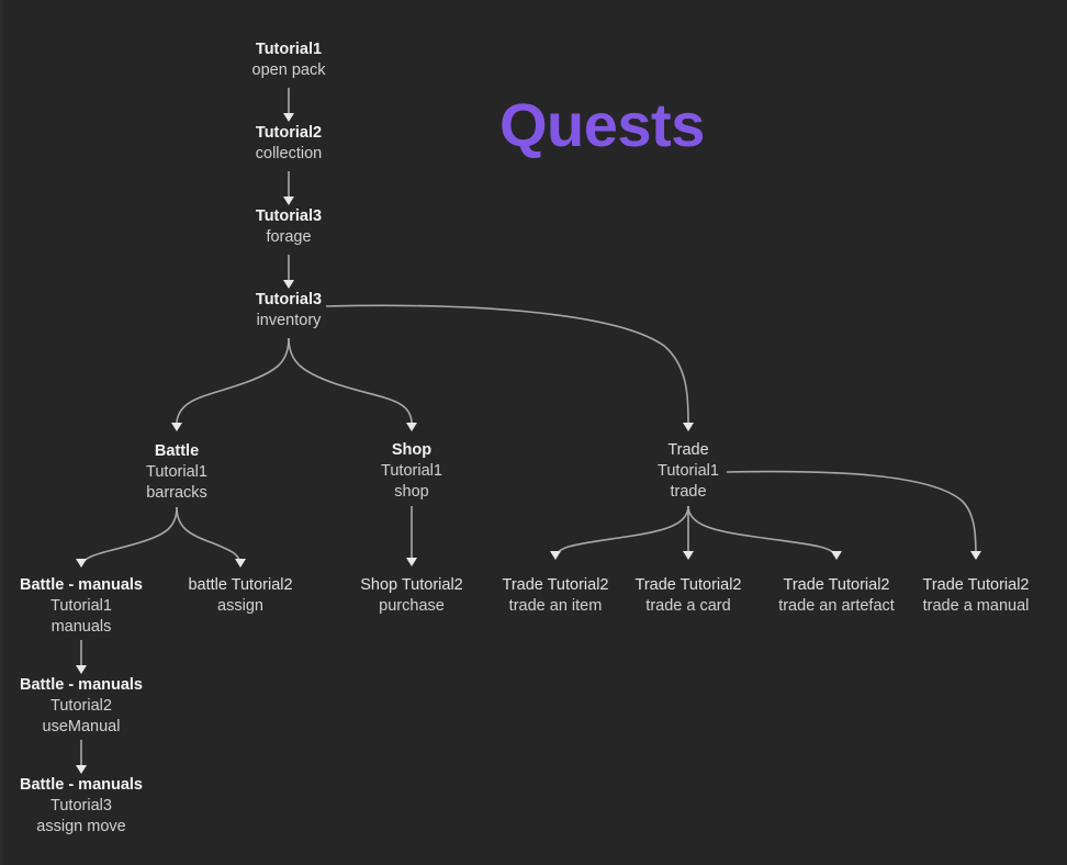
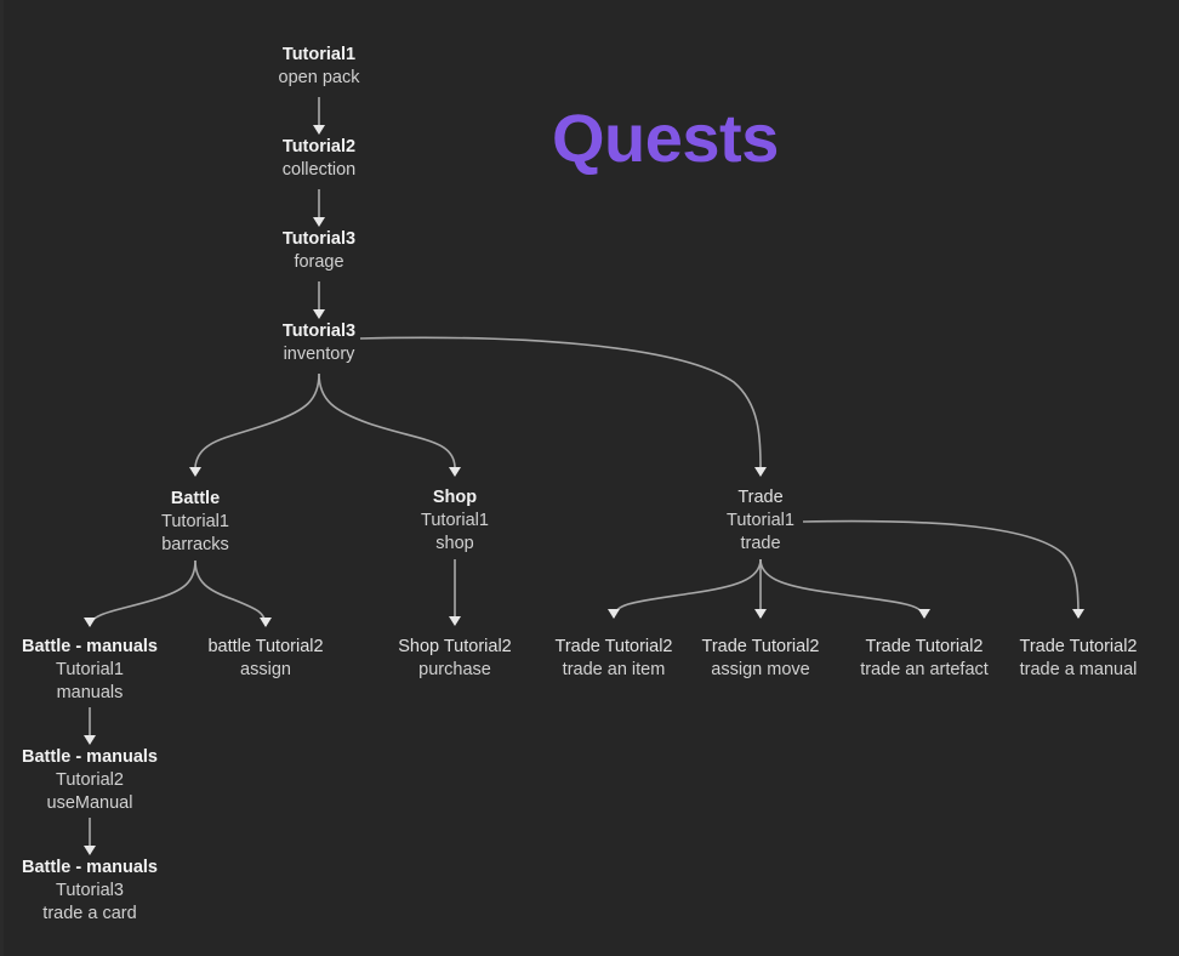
  Quests
  Tutorial1
  open pack
  Tutorial2
  collection
  Tutorial3
  forage
  Tutorial3
  inventory
  Battle
  Tutorial1
  barracks
  Shop
  Tutorial1
  shop
  Trade
  Tutorial1
  trade
  Battle - manuals
  Tutorial1
  manuals
  battle Tutorial2
  assign
  Battle - manuals
  Tutorial2
  useManual
  Battle - manuals
  Tutorial3
- assign move
+ trade a card
  Shop Tutorial2
  purchase
  Trade Tutorial2
  trade an item
  Trade Tutorial2
- trade a card
+ assign move
  Trade Tutorial2
  trade an artefact
  Trade Tutorial2
  trade a manual
